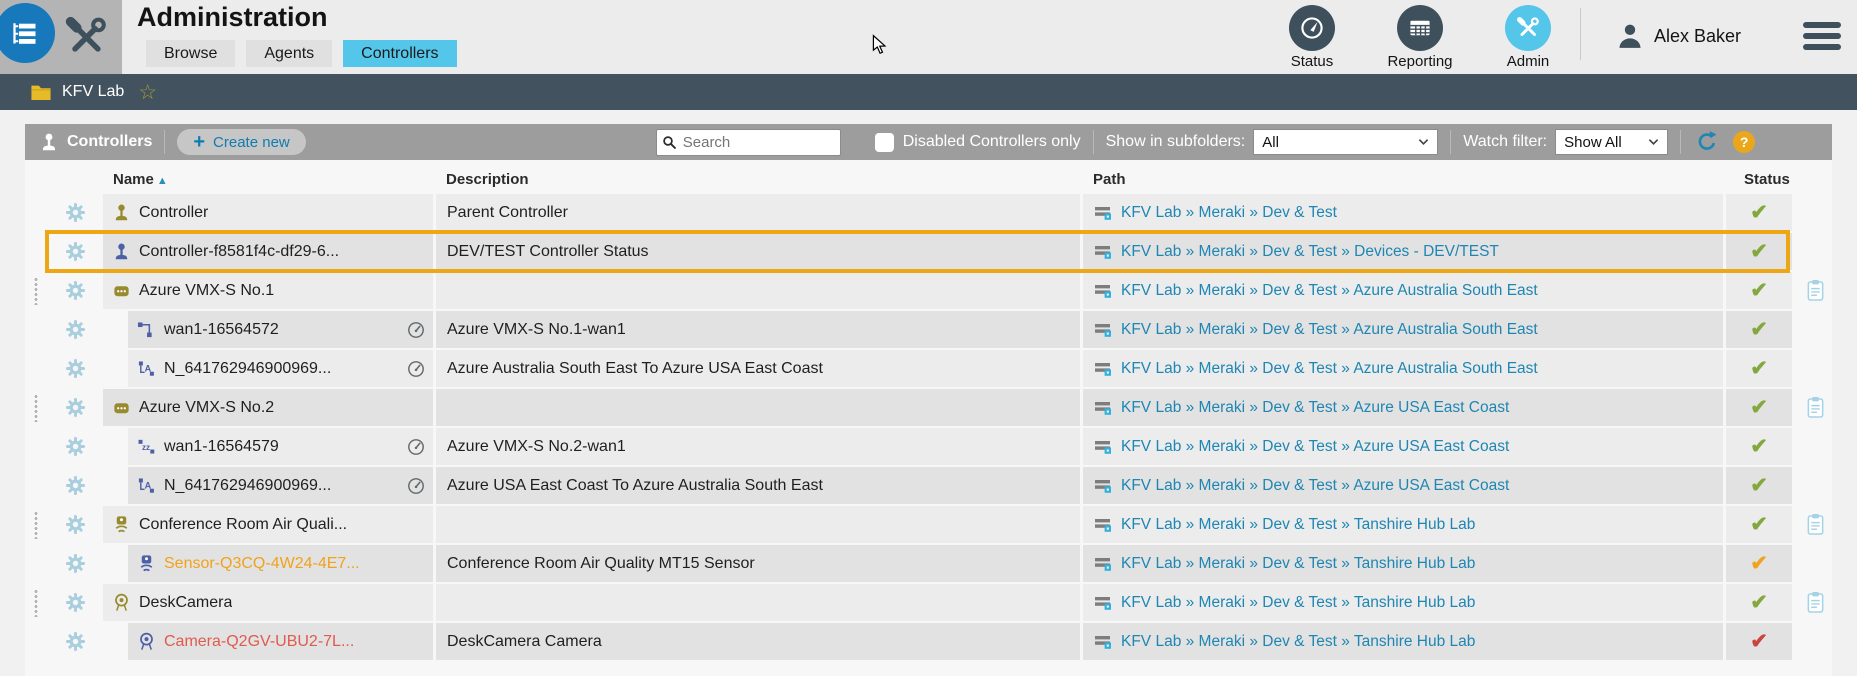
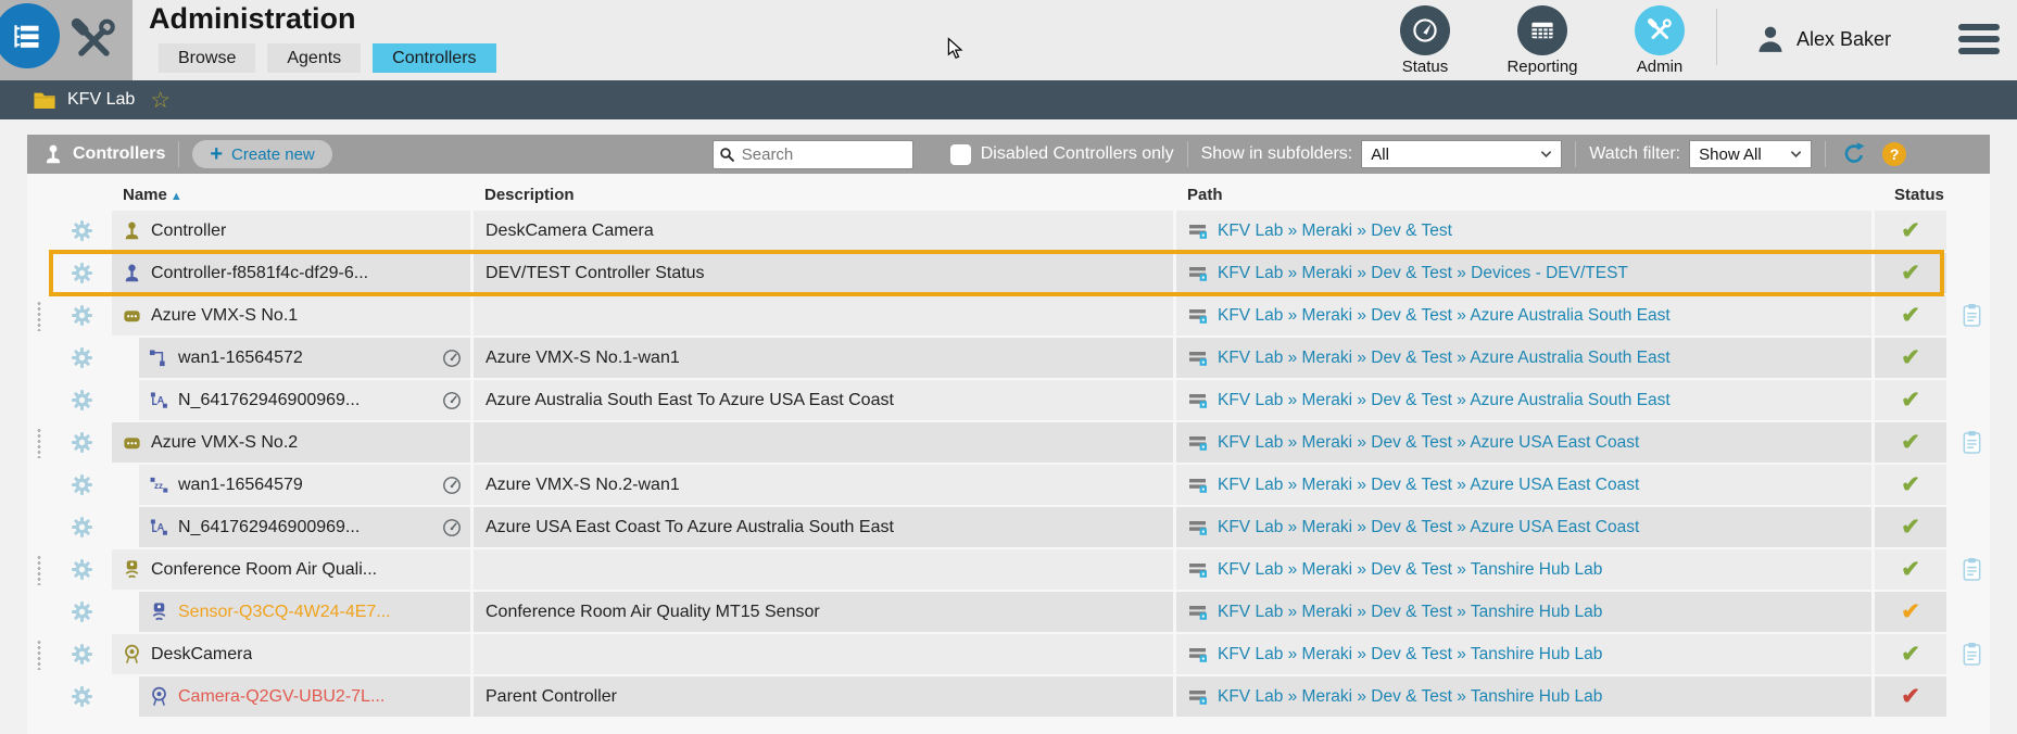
  Administration
  Browse
  Agents
  Controllers
  Status
  Reporting
  Admin
  Alex Baker
  KFV Lab
  ☆
  Controllers
  +
  Create new
  Search
  Disabled Controllers only
  Show in subfolders:
  All
  Watch filter:
  Show All
  ?
  Name ▲
  Description
  Path
  Status
  Controller
- Parent Controller
+ DeskCamera Camera
  KFV Lab » Meraki » Dev & Test
  ✔
  Controller-f8581f4c-df29-6...
  DEV/TEST Controller Status
  KFV Lab » Meraki » Dev & Test » Devices - DEV/TEST
  ✔
  Azure VMX-S No.1
  KFV Lab » Meraki » Dev & Test » Azure Australia South East
  ✔
  wan1-16564572
  Azure VMX-S No.1-wan1
  KFV Lab » Meraki » Dev & Test » Azure Australia South East
  ✔
  N_641762946900969...
  Azure Australia South East To Azure USA East Coast
  KFV Lab » Meraki » Dev & Test » Azure Australia South East
  ✔
  Azure VMX-S No.2
  KFV Lab » Meraki » Dev & Test » Azure USA East Coast
  ✔
  wan1-16564579
  Azure VMX-S No.2-wan1
  KFV Lab » Meraki » Dev & Test » Azure USA East Coast
  ✔
  N_641762946900969...
  Azure USA East Coast To Azure Australia South East
  KFV Lab » Meraki » Dev & Test » Azure USA East Coast
  ✔
  Conference Room Air Quali...
  KFV Lab » Meraki » Dev & Test » Tanshire Hub Lab
  ✔
  Sensor-Q3CQ-4W24-4E7...
  Conference Room Air Quality MT15 Sensor
  KFV Lab » Meraki » Dev & Test » Tanshire Hub Lab
  ✔
  DeskCamera
  KFV Lab » Meraki » Dev & Test » Tanshire Hub Lab
  ✔
  Camera-Q2GV-UBU2-7L...
- DeskCamera Camera
+ Parent Controller
  KFV Lab » Meraki » Dev & Test » Tanshire Hub Lab
  ✔
